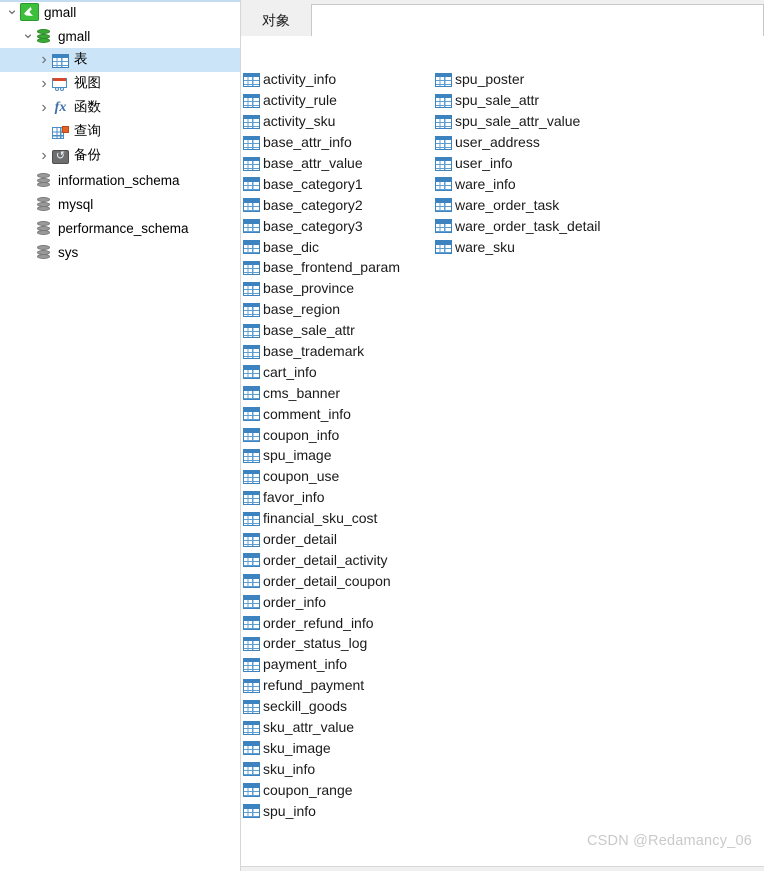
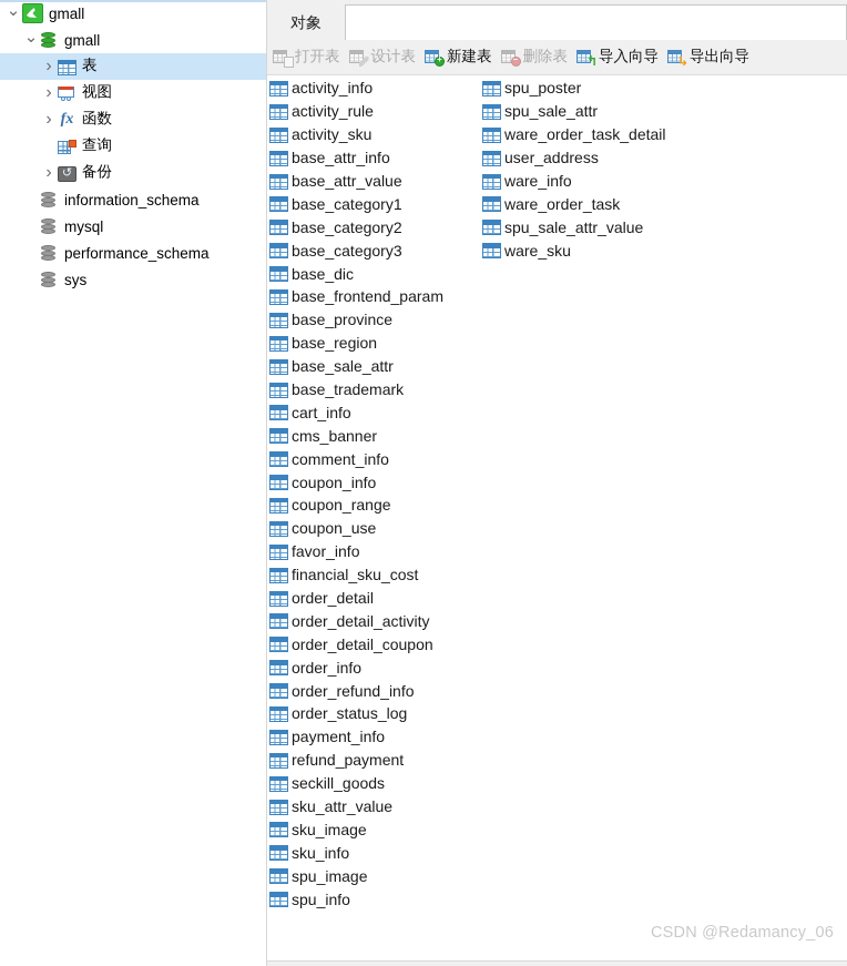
  gmall
  gmall
  表
  视图
  fx
  函数
  查询
  备份
  information_schema
  mysql
  performance_schema
  sys
  对象
+ 打开表
+ 设计表
+ 新建表
+ 删除表
+ ↰
+ 导入向导
+ ↳
+ 导出向导
  activity_info
  activity_rule
  activity_sku
  base_attr_info
  base_attr_value
  base_category1
  base_category2
  base_category3
  base_dic
  base_frontend_param
  base_province
  base_region
  base_sale_attr
  base_trademark
  cart_info
  cms_banner
  comment_info
  coupon_info
- spu_image
+ coupon_range
  coupon_use
  favor_info
  financial_sku_cost
  order_detail
  order_detail_activity
  order_detail_coupon
  order_info
  order_refund_info
  order_status_log
  payment_info
  refund_payment
  seckill_goods
  sku_attr_value
  sku_image
  sku_info
- coupon_range
+ spu_image
  spu_info
  spu_poster
  spu_sale_attr
- spu_sale_attr_value
+ ware_order_task_detail
  user_address
- user_info
  ware_info
  ware_order_task
- ware_order_task_detail
+ spu_sale_attr_value
  ware_sku
  CSDN @Redamancy_06
